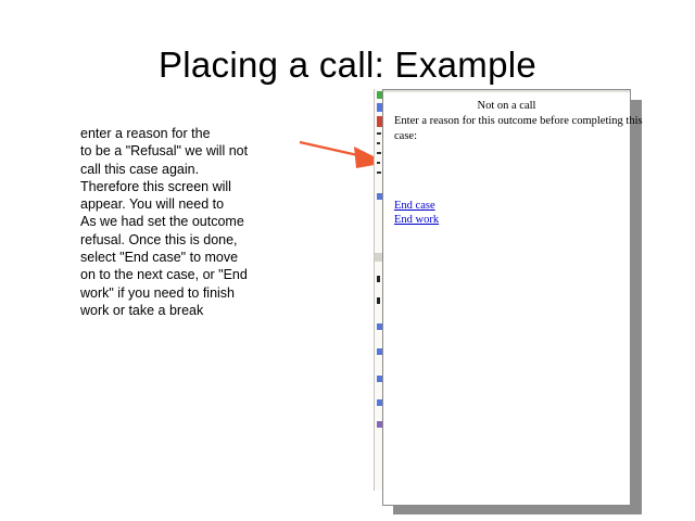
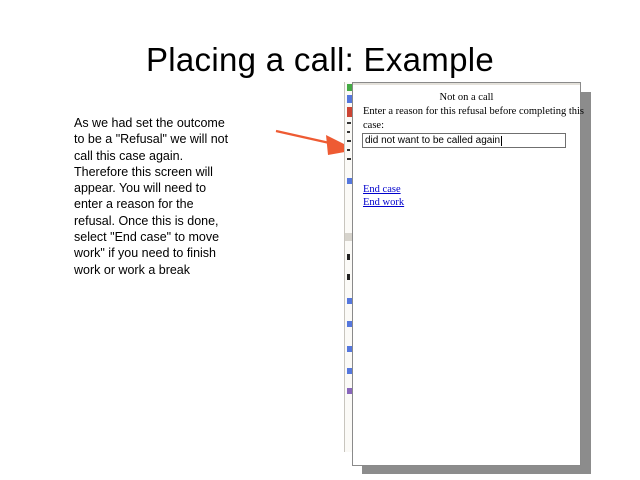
  Placing a call: Example
- enter a reason for the
+ As we had set the outcome
  to be a "Refusal" we will not
  call this case again.
  Therefore this screen will
  appear. You will need to
- As we had set the outcome
+ enter a reason for the
  refusal. Once this is done,
  select "End case" to move
- on to the next case, or "End
  work" if you need to finish
- work or take a break
+ work or work a break
  Not on a call
- Enter a reason for this outcome before completing this
+ Enter a reason for this refusal before completing this
  case:
+ did not want to be called again
  End case
  End work
